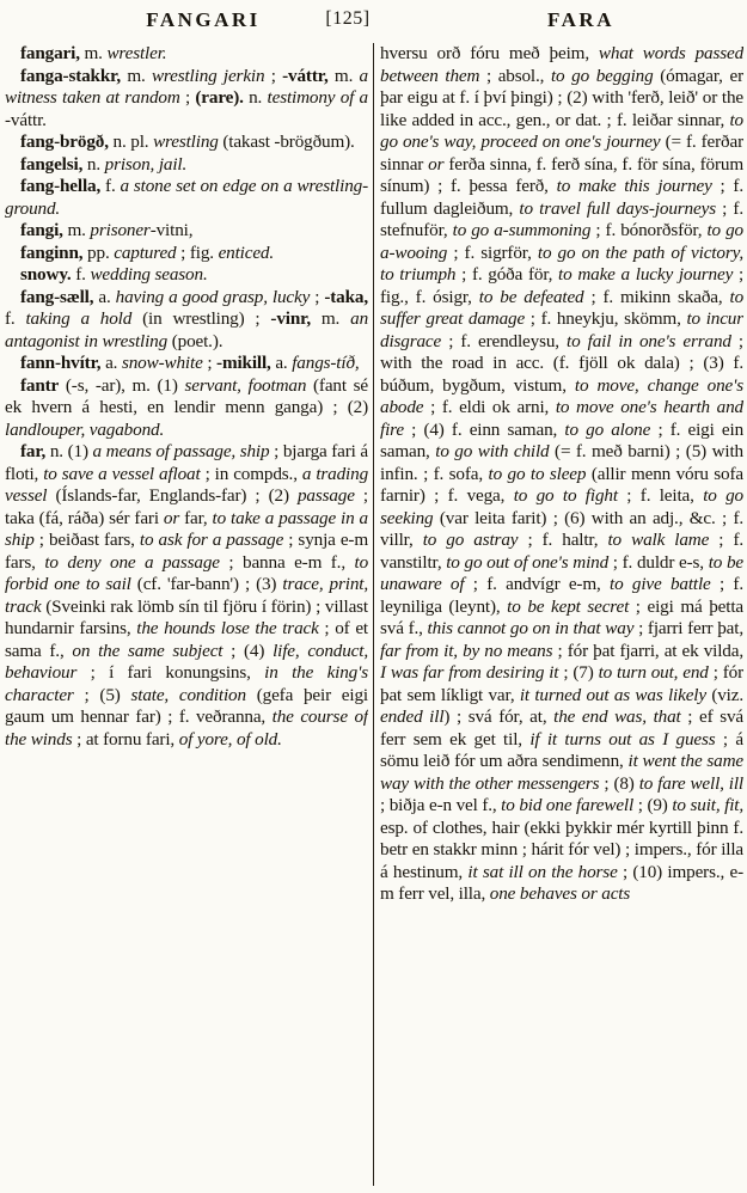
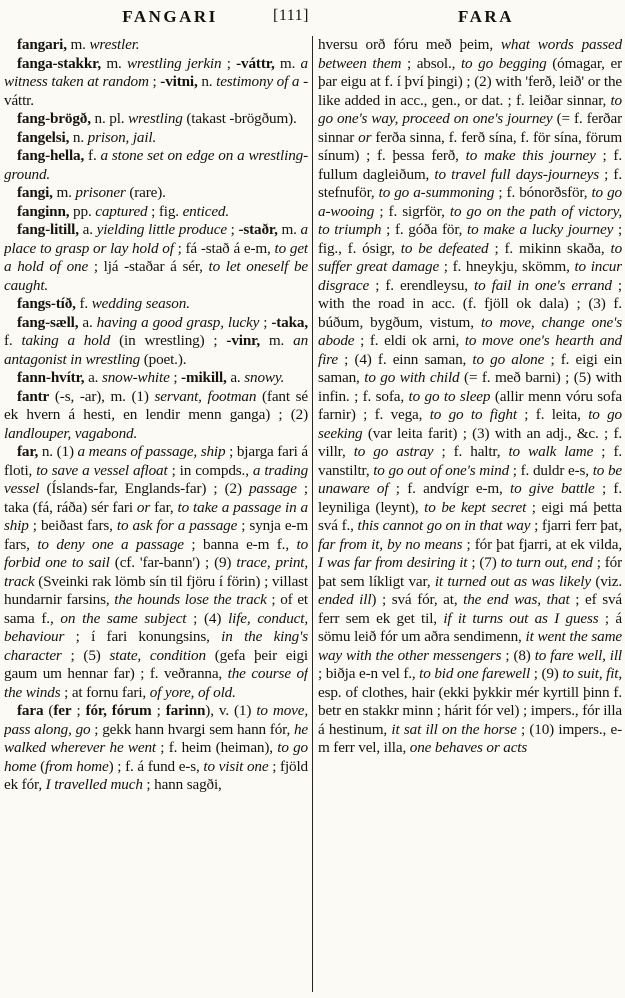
  FANGARI
- [125]
+ [111]
  FARA
  fangari, m. wrestler.
- fanga-stakkr, m. wrestling jerkin ; -váttr, m. a witness taken at random ; (rare). n. testimony of a -váttr.
+ fanga-stakkr, m. wrestling jerkin ; -váttr, m. a witness taken at random ; -vitni, n. testimony of a -váttr.
  fang-brögð, n. pl. wrestling (takast -brögðum).
  fangelsi, n. prison, jail.
  fang-hella, f. a stone set on edge on a wrestling-ground.
- fangi, m. prisoner-vitni,
+ fangi, m. prisoner (rare).
  fanginn, pp. captured ; fig. enticed.
+ fang-litill, a. yielding little produce ; -staðr, m. a place to grasp or lay hold of ; fá -stað á e-m, to get a hold of one ; ljá -staðar á sér, to let oneself be caught.
- snowy. f. wedding season.
+ fangs-tíð, f. wedding season.
  fang-sæll, a. having a good grasp, lucky ; -taka, f. taking a hold (in wrestling) ; -vinr, m. an antagonist in wrestling (poet.).
- fann-hvítr, a. snow-white ; -mikill, a. fangs-tíð,
+ fann-hvítr, a. snow-white ; -mikill, a. snowy.
  fantr (-s, -ar), m. (1) servant, footman (fant sé ek hvern á hesti, en lendir menn ganga) ; (2) landlouper, vagabond.
- far, n. (1) a means of passage, ship ; bjarga fari á floti, to save a vessel afloat ; in compds., a trading vessel (Íslands-far, Englands-far) ; (2) passage ; taka (fá, ráða) sér fari or far, to take a passage in a ship ; beiðast fars, to ask for a passage ; synja e-m fars, to deny one a passage ; banna e-m f., to forbid one to sail (cf. 'far-bann') ; (3) trace, print, track (Sveinki rak lömb sín til fjöru í förin) ; villast hundarnir farsins, the hounds lose the track ; of et sama f., on the same subject ; (4) life, conduct, behaviour ; í fari konungsins, in the king's character ; (5) state, condition (gefa þeir eigi gaum um hennar far) ; f. veðranna, the course of the winds ; at fornu fari, of yore, of old.
+ far, n. (1) a means of passage, ship ; bjarga fari á floti, to save a vessel afloat ; in compds., a trading vessel (Íslands-far, Englands-far) ; (2) passage ; taka (fá, ráða) sér fari or far, to take a passage in a ship ; beiðast fars, to ask for a passage ; synja e-m fars, to deny one a passage ; banna e-m f., to forbid one to sail (cf. 'far-bann') ; (9) trace, print, track (Sveinki rak lömb sín til fjöru í förin) ; villast hundarnir farsins, the hounds lose the track ; of et sama f., on the same subject ; (4) life, conduct, behaviour ; í fari konungsins, in the king's character ; (5) state, condition (gefa þeir eigi gaum um hennar far) ; f. veðranna, the course of the winds ; at fornu fari, of yore, of old.
+ fara (fer ; fór, fórum ; farinn), v. (1) to move, pass along, go ; gekk hann hvargi sem hann fór, he walked wherever he went ; f. heim (heiman), to go home (from home) ; f. á fund e-s, to visit one ; fjöld ek fór, I travelled much ; hann sagði,
- hversu orð fóru með þeim, what words passed between them ; absol., to go begging (ómagar, er þar eigu at f. í því þingi) ; (2) with 'ferð, leið' or the like added in acc., gen., or dat. ; f. leiðar sinnar, to go one's way, proceed on one's journey (= f. ferðar sinnar or ferða sinna, f. ferð sína, f. för sína, förum sínum) ; f. þessa ferð, to make this journey ; f. fullum dagleiðum, to travel full days-journeys ; f. stefnuför, to go a-summoning ; f. bónorðsför, to go a-wooing ; f. sigrför, to go on the path of victory, to triumph ; f. góða för, to make a lucky journey ; fig., f. ósigr, to be defeated ; f. mikinn skaða, to suffer great damage ; f. hneykju, skömm, to incur disgrace ; f. erendleysu, to fail in one's errand ; with the road in acc. (f. fjöll ok dala) ; (3) f. búðum, bygðum, vistum, to move, change one's abode ; f. eldi ok arni, to move one's hearth and fire ; (4) f. einn saman, to go alone ; f. eigi ein saman, to go with child (= f. með barni) ; (5) with infin. ; f. sofa, to go to sleep (allir menn vóru sofa farnir) ; f. vega, to go to fight ; f. leita, to go seeking (var leita farit) ; (6) with an adj., &c. ; f. villr, to go astray ; f. haltr, to walk lame ; f. vanstiltr, to go out of one's mind ; f. duldr e-s, to be unaware of ; f. andvígr e-m, to give battle ; f. leyniliga (leynt), to be kept secret ; eigi má þetta svá f., this cannot go on in that way ; fjarri ferr þat, far from it, by no means ; fór þat fjarri, at ek vilda, I was far from desiring it ; (7) to turn out, end ; fór þat sem líkligt var, it turned out as was likely (viz. ended ill) ; svá fór, at, the end was, that ; ef svá ferr sem ek get til, if it turns out as I guess ; á sömu leið fór um aðra sendimenn, it went the same way with the other messengers ; (8) to fare well, ill ; biðja e-n vel f., to bid one farewell ; (9) to suit, fit, esp. of clothes, hair (ekki þykkir mér kyrtill þinn f. betr en stakkr minn ; hárit fór vel) ; impers., fór illa á hestinum, it sat ill on the horse ; (10) impers., e-m ferr vel, illa, one behaves or acts
+ hversu orð fóru með þeim, what words passed between them ; absol., to go begging (ómagar, er þar eigu at f. í því þingi) ; (2) with 'ferð, leið' or the like added in acc., gen., or dat. ; f. leiðar sinnar, to go one's way, proceed on one's journey (= f. ferðar sinnar or ferða sinna, f. ferð sína, f. för sína, förum sínum) ; f. þessa ferð, to make this journey ; f. fullum dagleiðum, to travel full days-journeys ; f. stefnuför, to go a-summoning ; f. bónorðsför, to go a-wooing ; f. sigrför, to go on the path of victory, to triumph ; f. góða för, to make a lucky journey ; fig., f. ósigr, to be defeated ; f. mikinn skaða, to suffer great damage ; f. hneykju, skömm, to incur disgrace ; f. erendleysu, to fail in one's errand ; with the road in acc. (f. fjöll ok dala) ; (3) f. búðum, bygðum, vistum, to move, change one's abode ; f. eldi ok arni, to move one's hearth and fire ; (4) f. einn saman, to go alone ; f. eigi ein saman, to go with child (= f. með barni) ; (5) with infin. ; f. sofa, to go to sleep (allir menn vóru sofa farnir) ; f. vega, to go to fight ; f. leita, to go seeking (var leita farit) ; (3) with an adj., &c. ; f. villr, to go astray ; f. haltr, to walk lame ; f. vanstiltr, to go out of one's mind ; f. duldr e-s, to be unaware of ; f. andvígr e-m, to give battle ; f. leyniliga (leynt), to be kept secret ; eigi má þetta svá f., this cannot go on in that way ; fjarri ferr þat, far from it, by no means ; fór þat fjarri, at ek vilda, I was far from desiring it ; (7) to turn out, end ; fór þat sem líkligt var, it turned out as was likely (viz. ended ill) ; svá fór, at, the end was, that ; ef svá ferr sem ek get til, if it turns out as I guess ; á sömu leið fór um aðra sendimenn, it went the same way with the other messengers ; (8) to fare well, ill ; biðja e-n vel f., to bid one farewell ; (9) to suit, fit, esp. of clothes, hair (ekki þykkir mér kyrtill þinn f. betr en stakkr minn ; hárit fór vel) ; impers., fór illa á hestinum, it sat ill on the horse ; (10) impers., e-m ferr vel, illa, one behaves or acts
